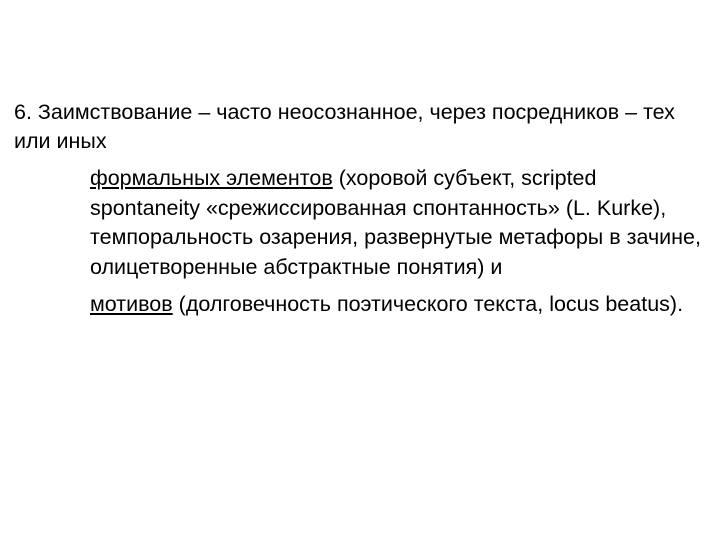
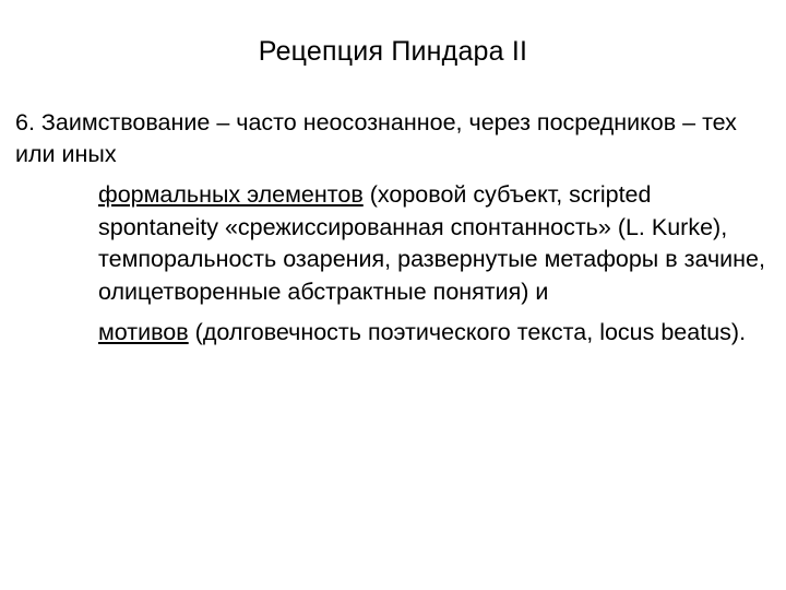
+ Рецепция Пиндара II
  6. Заимствование – часто неосознанное, через посредников – тех или иных
  формальных элементов (хоровой субъект, scripted spontaneity «срежиссированная спонтанность» (L. Kurke), темпоральность озарения, развернутые метафоры в зачине, олицетворенные абстрактные понятия) и
  мотивов (долговечность поэтического текста, locus beatus).
